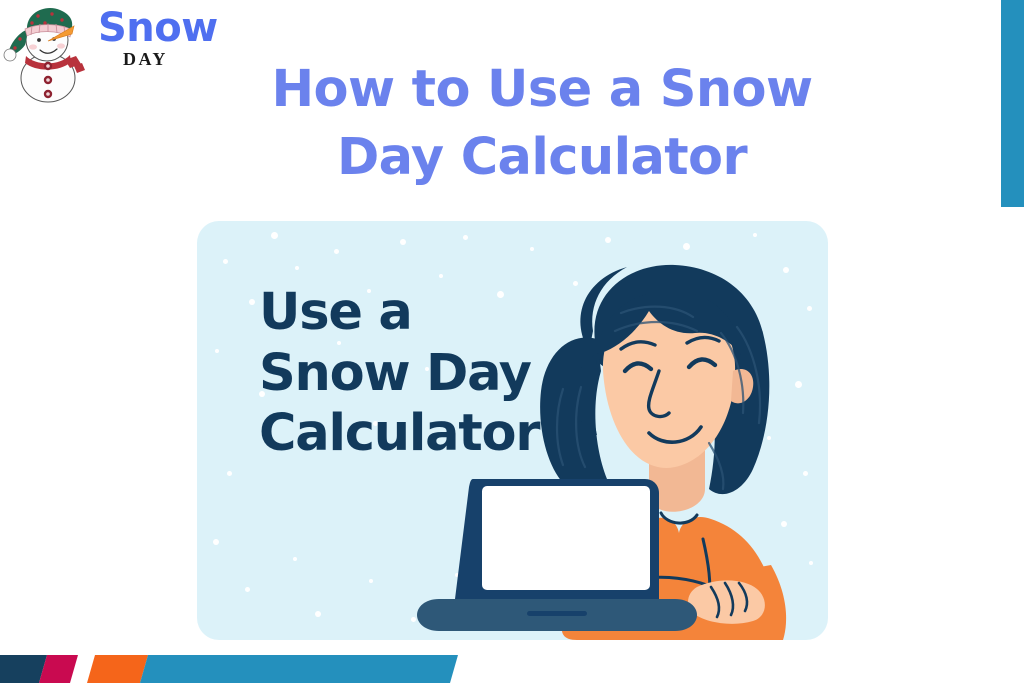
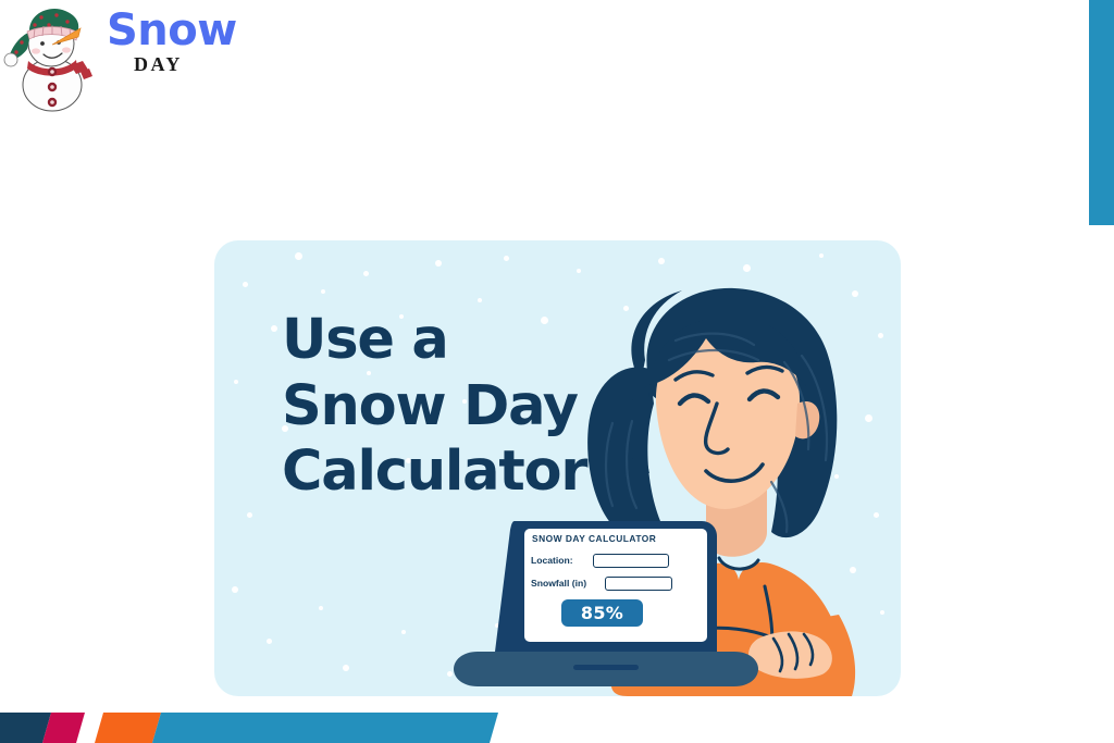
  Snow
  DAY
- How to Use a Snow Day Calculator
  Use a
  Snow Day
  Calculator
+ SNOW DAY CALCULATOR
+ Location:
+ Snowfall (in)
+ 85%
